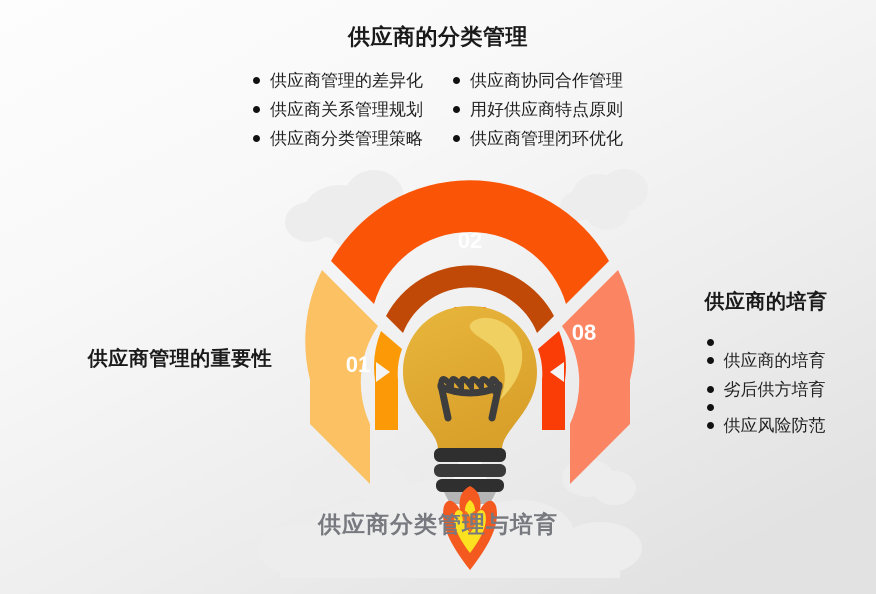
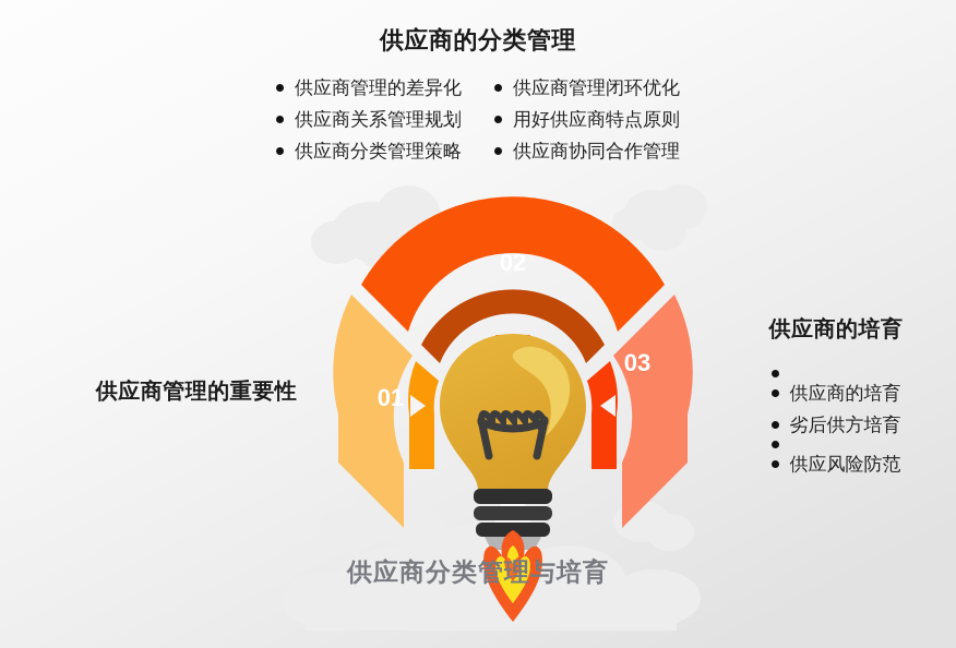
  01
  02
- 08
+ 03
  供应商的分类管理
  供应商管理的差异化
  供应商关系管理规划
  供应商分类管理策略
- 供应商协同合作管理
+ 供应商管理闭环优化
  用好供应商特点原则
- 供应商管理闭环优化
+ 供应商协同合作管理
  供应商管理的重要性
  供应商的培育
  供应商的培育
  劣后供方培育
  供应风险防范
  供应商分类管理与培育
